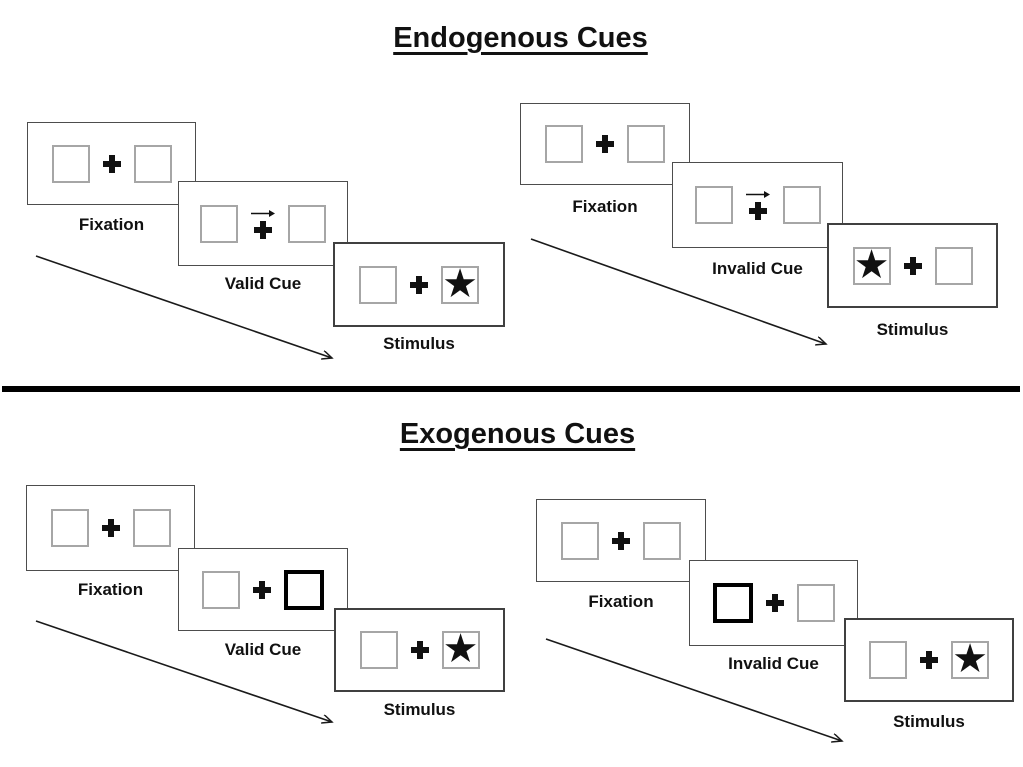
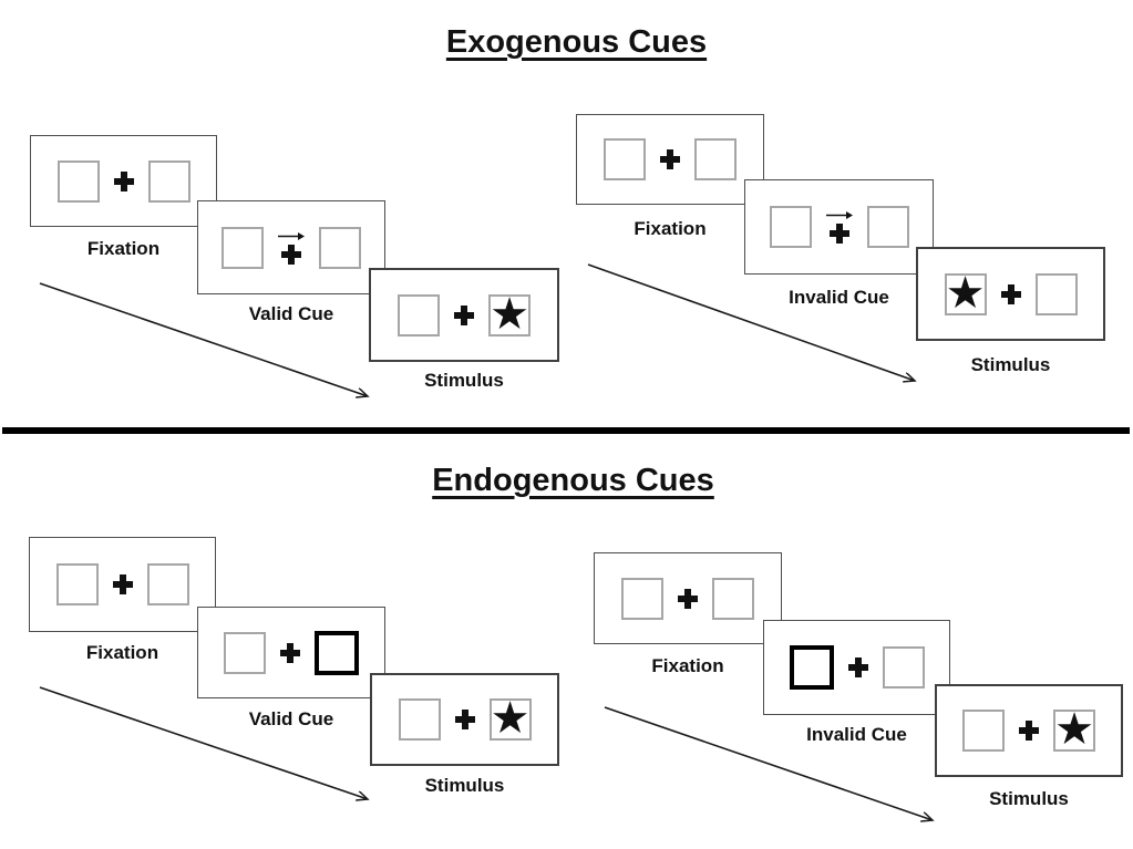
- Endogenous Cues
+ Exogenous Cues
  Fixation
  Valid Cue
  ★
  Stimulus
  Fixation
  Invalid Cue
  ★
  Stimulus
- Exogenous Cues
+ Endogenous Cues
  Fixation
  Valid Cue
  ★
  Stimulus
  Fixation
  Invalid Cue
  ★
  Stimulus
